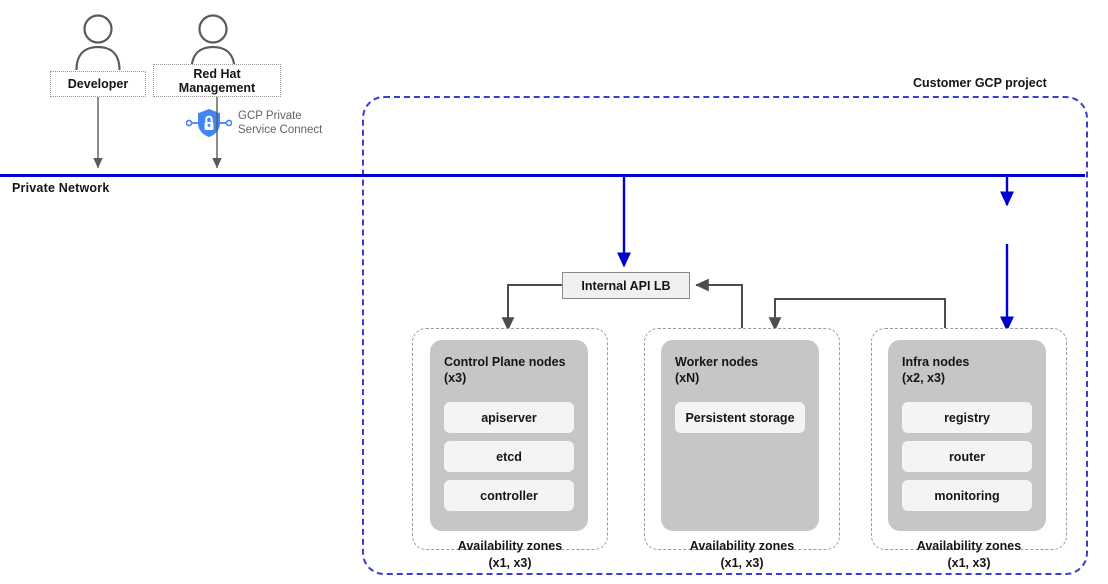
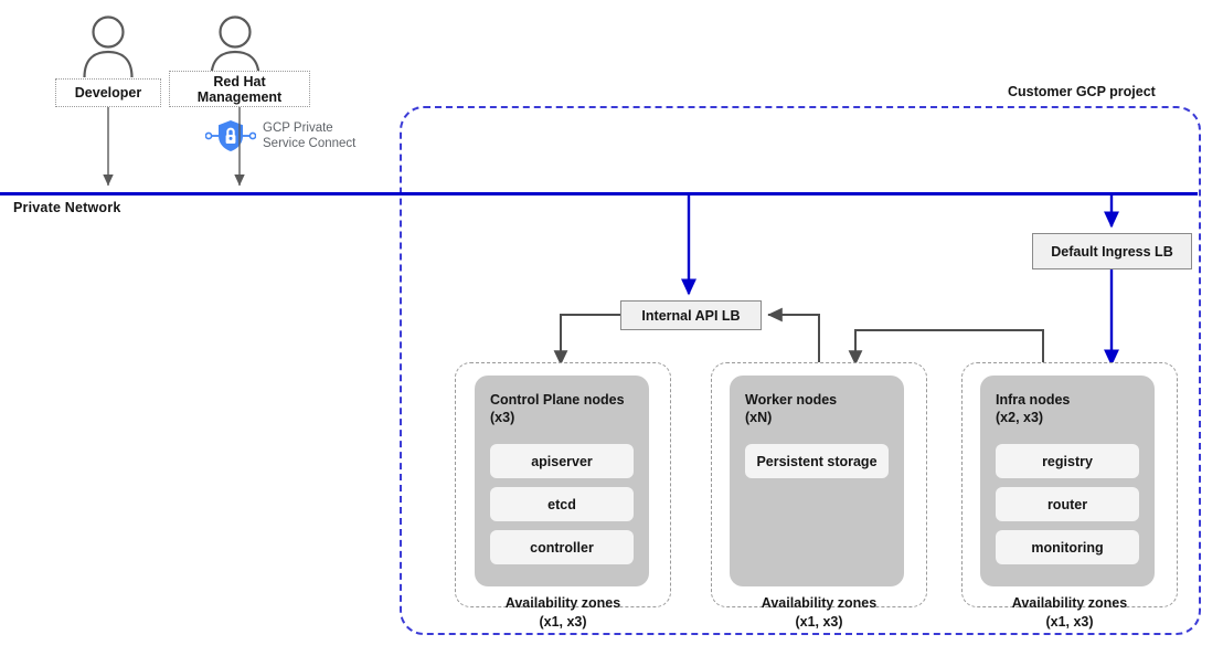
  Customer GCP project
  Developer
  Red Hat
  Management
  GCP Private
  Service Connect
  Private Network
  Internal API LB
+ Default Ingress LB
  Control Plane nodes
  (x3)
  apiserver
  etcd
  controller
  Worker nodes
  (xN)
  Persistent storage
  Infra nodes
  (x2, x3)
  registry
  router
  monitoring
  Availability zones
  (x1, x3)
  Availability zones
  (x1, x3)
  Availability zones
  (x1, x3)
